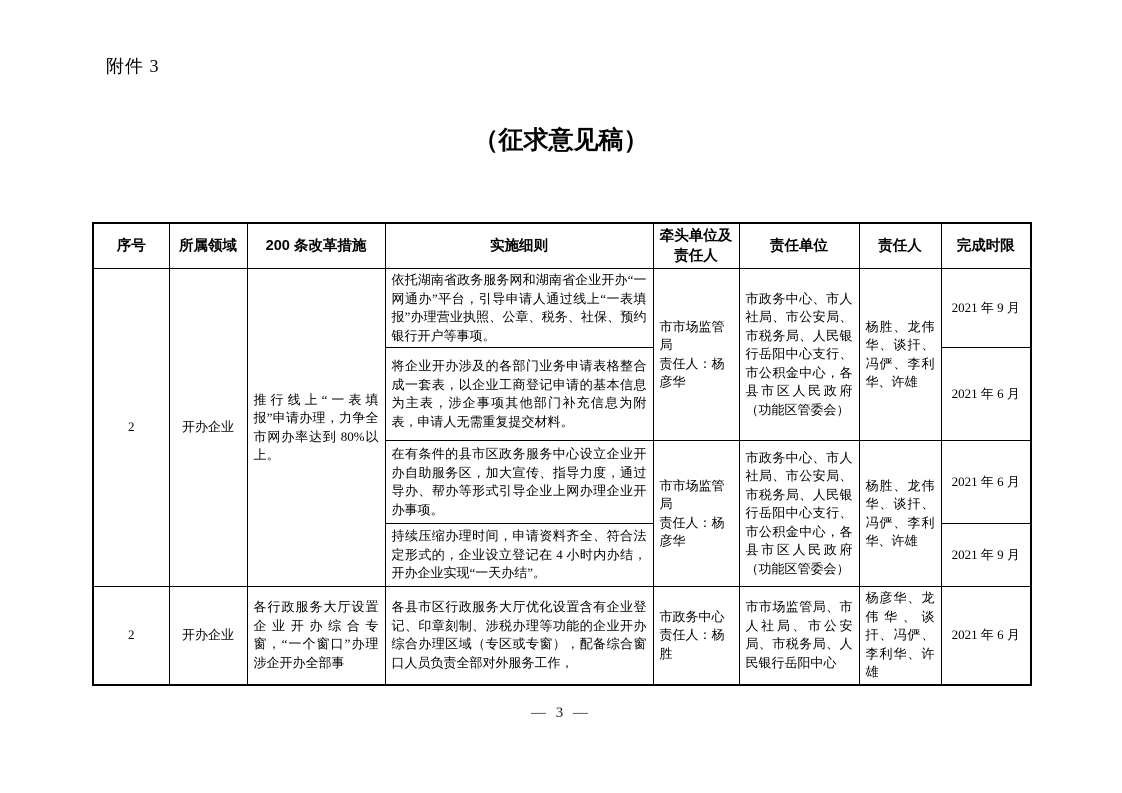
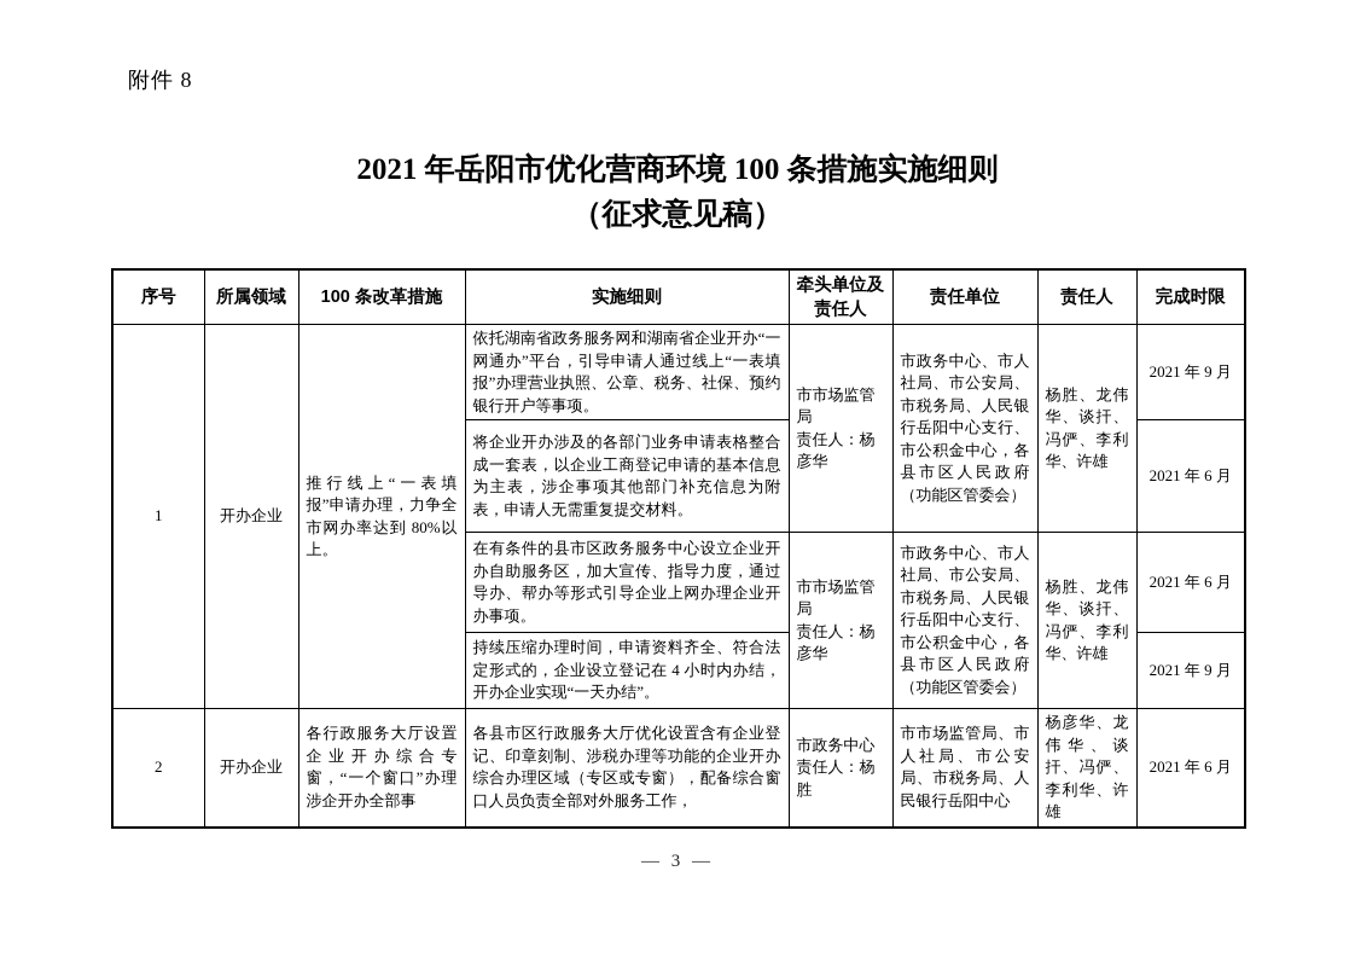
- 附件 3
+ 附件 8
+ 2021 年岳阳市优化营商环境 100 条措施实施细则
  （征求意见稿）
- 序号	所属领域	200 条改革措施	实施细则	牵头单位及 责任人	责任单位	责任人	完成时限
+ 序号	所属领域	100 条改革措施	实施细则	牵头单位及 责任人	责任单位	责任人	完成时限
- 2	开办企业	推行线上“一表填报”申请办理，力争全市网办率达到 80%以上。	依托湖南省政务服务网和湖南省企业开办“一网通办”平台，引导申请人通过线上“一表填报”办理营业执照、公章、税务、社保、预约银行开户等事项。	市市场监管局 责任人：杨彦华	市政务中心、市人社局、市公安局、市税务局、人民银行岳阳中心支行、市公积金中心，各县市区人民政府（功能区管委会）	杨胜、龙伟华、谈扞、冯俨、李利华、许雄	2021 年 9 月
+ 1	开办企业	推行线上“一表填报”申请办理，力争全市网办率达到 80%以上。	依托湖南省政务服务网和湖南省企业开办“一网通办”平台，引导申请人通过线上“一表填报”办理营业执照、公章、税务、社保、预约银行开户等事项。	市市场监管局 责任人：杨彦华	市政务中心、市人社局、市公安局、市税务局、人民银行岳阳中心支行、市公积金中心，各县市区人民政府（功能区管委会）	杨胜、龙伟华、谈扞、冯俨、李利华、许雄	2021 年 9 月
  将企业开办涉及的各部门业务申请表格整合成一套表，以企业工商登记申请的基本信息为主表，涉企事项其他部门补充信息为附表，申请人无需重复提交材料。	2021 年 6 月
  在有条件的县市区政务服务中心设立企业开办自助服务区，加大宣传、指导力度，通过导办、帮办等形式引导企业上网办理企业开办事项。	市市场监管局 责任人：杨彦华	市政务中心、市人社局、市公安局、市税务局、人民银行岳阳中心支行、市公积金中心，各县市区人民政府（功能区管委会）	杨胜、龙伟华、谈扞、冯俨、李利华、许雄	2021 年 6 月
  持续压缩办理时间，申请资料齐全、符合法定形式的，企业设立登记在 4 小时内办结，开办企业实现“一天办结”。	2021 年 9 月
  2	开办企业	各行政服务大厅设置企业开办综合专窗，“一个窗口”办理涉企开办全部事	各县市区行政服务大厅优化设置含有企业登记、印章刻制、涉税办理等功能的企业开办综合办理区域（专区或专窗），配备综合窗口人员负责全部对外服务工作，	市政务中心 责任人：杨胜	市市场监管局、市人社局、市公安局、市税务局、人民银行岳阳中心	杨彦华、龙伟华、谈扞、冯俨、李利华、许雄	2021 年 6 月
  — 3 —
